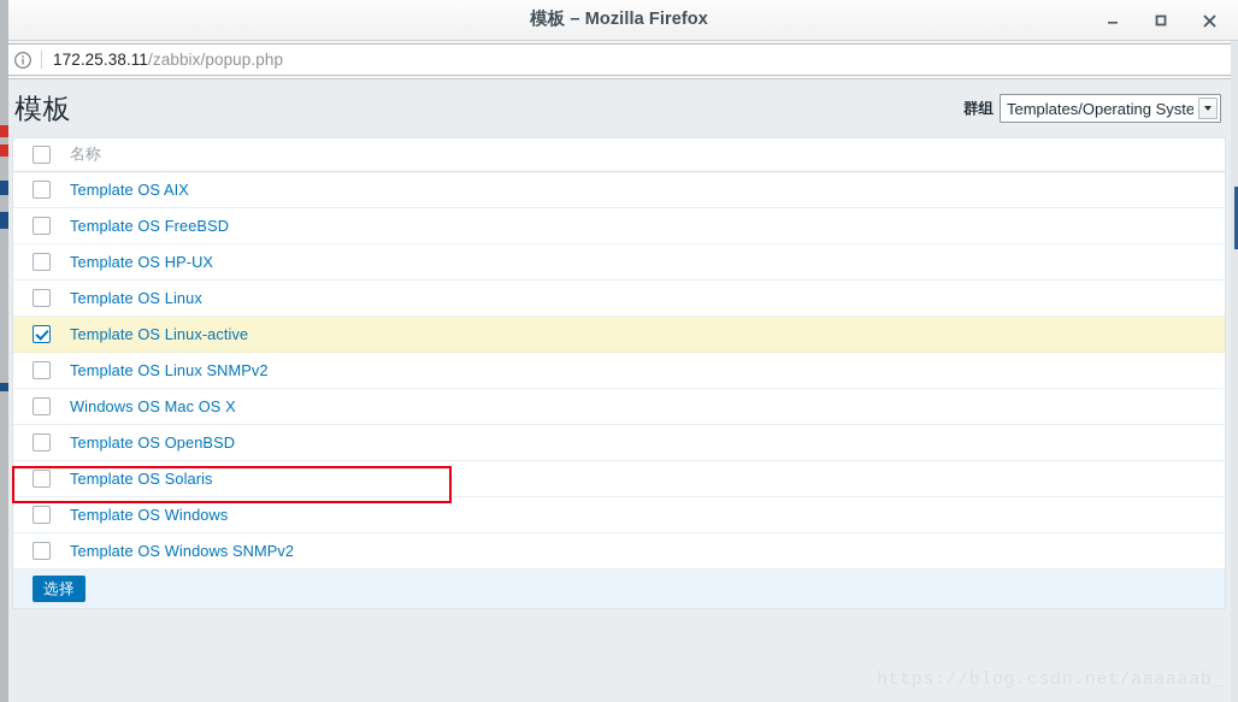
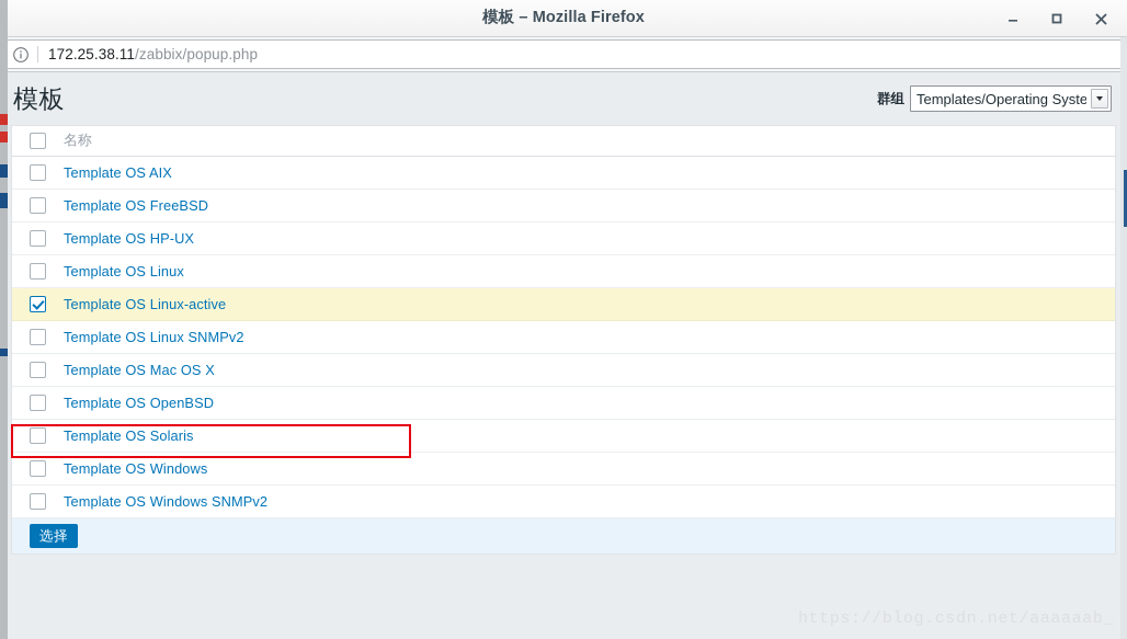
  模板 – Mozilla Firefox
  172.25.38.11/zabbix/popup.php
  模板
  群组
  Templates/Operating Syste
  名称
  Template OS AIX
  Template OS FreeBSD
  Template OS HP-UX
  Template OS Linux
  Template OS Linux-active
  Template OS Linux SNMPv2
- Windows OS Mac OS X
+ Template OS Mac OS X
  Template OS OpenBSD
  Template OS Solaris
  Template OS Windows
  Template OS Windows SNMPv2
  选择
